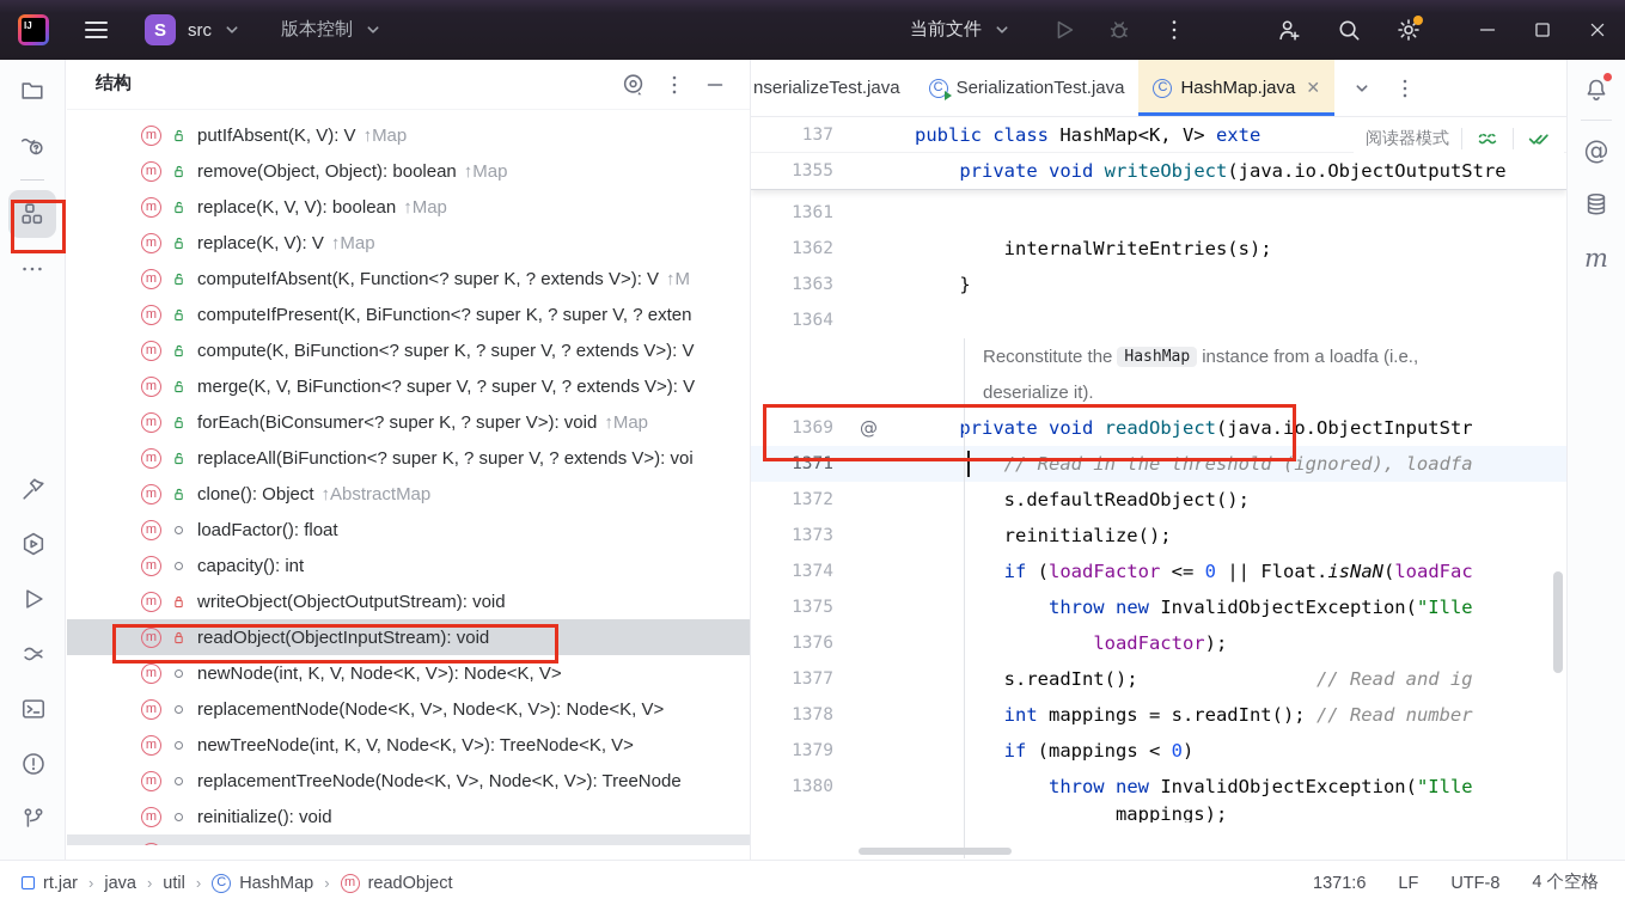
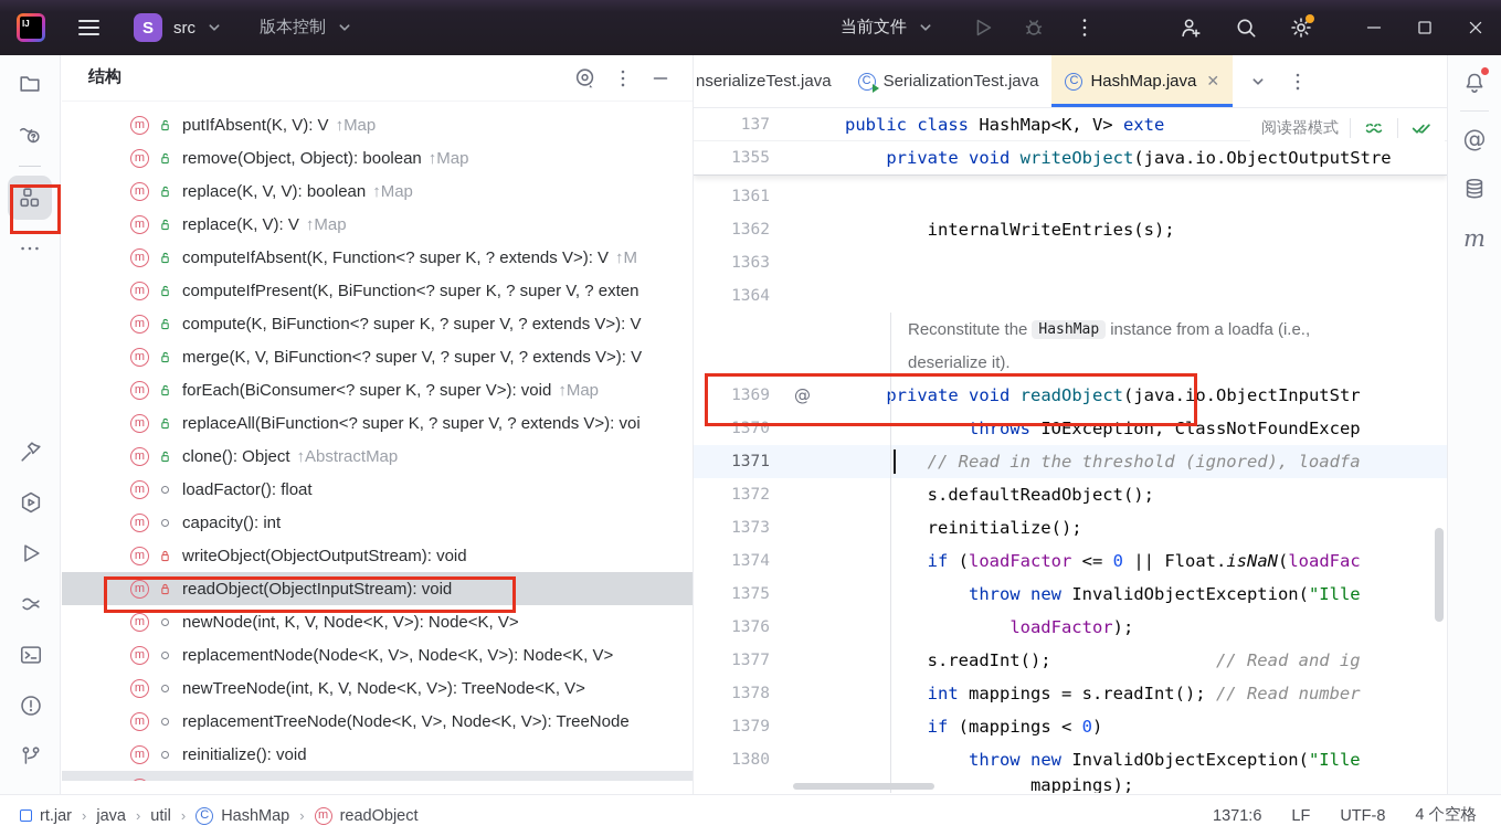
  IJ
  S
  src
  版本控制
  当前文件
  结构
  m
  putIfAbsent(K, V): V
  ↑Map
  m
  remove(Object, Object): boolean
  ↑Map
  m
  replace(K, V, V): boolean
  ↑Map
  m
  replace(K, V): V
  ↑Map
  m
  computeIfAbsent(K, Function<? super K, ? extends V>): V
  ↑M
  m
  computeIfPresent(K, BiFunction<? super K, ? super V, ? exten
  m
  compute(K, BiFunction<? super K, ? super V, ? extends V>): V
  m
  merge(K, V, BiFunction<? super V, ? super V, ? extends V>): V
  m
  forEach(BiConsumer<? super K, ? super V>): void
  ↑Map
  m
  replaceAll(BiFunction<? super K, ? super V, ? extends V>): voi
  m
  clone(): Object
  ↑AbstractMap
  m
  loadFactor(): float
  m
  capacity(): int
  m
  writeObject(ObjectOutputStream): void
  m
  readObject(ObjectInputStream): void
  m
  newNode(int, K, V, Node<K, V>): Node<K, V>
  m
  replacementNode(Node<K, V>, Node<K, V>): Node<K, V>
  m
  newTreeNode(int, K, V, Node<K, V>): TreeNode<K, V>
  m
  replacementTreeNode(Node<K, V>, Node<K, V>): TreeNode
  m
  reinitialize(): void
  nserializeTest.java
  C
  SerializationTest.java
  C
  HashMap.java
  ✕
  1361
  1362
  internalWriteEntries(s);
  1363
- }
  1364
  Reconstitute the
  HashMap
  instance from a loadfa (i.e.,
  deserialize it).
  1369
  @
  private void readObject(java.io.ObjectInputStr
+ 1370
+ throws IOException, ClassNotFoundExcep
  1371
  // Read in the threshold (ignored), loadfa
  1372
  s.defaultReadObject();
  1373
  reinitialize();
  1374
  if (loadFactor <= 0 || Float.isNaN(loadFac
  1375
  throw new InvalidObjectException("Ille
  1376
  loadFactor);
  1377
  s.readInt(); // Read and ig
  1378
  int mappings = s.readInt(); // Read number
  1379
  if (mappings < 0)
  1380
  throw new InvalidObjectException("Ille
  mappings);
  137
  public class HashMap<K, V> exte
  1355
  private void writeObject(java.io.ObjectOutputStre
  阅读器模式
  @
  m
  rt.jar
  ›
  java
  ›
  util
  ›
  C
  HashMap
  ›
  m
  readObject
  1371:6
  LF
  UTF-8
  4 个空格
